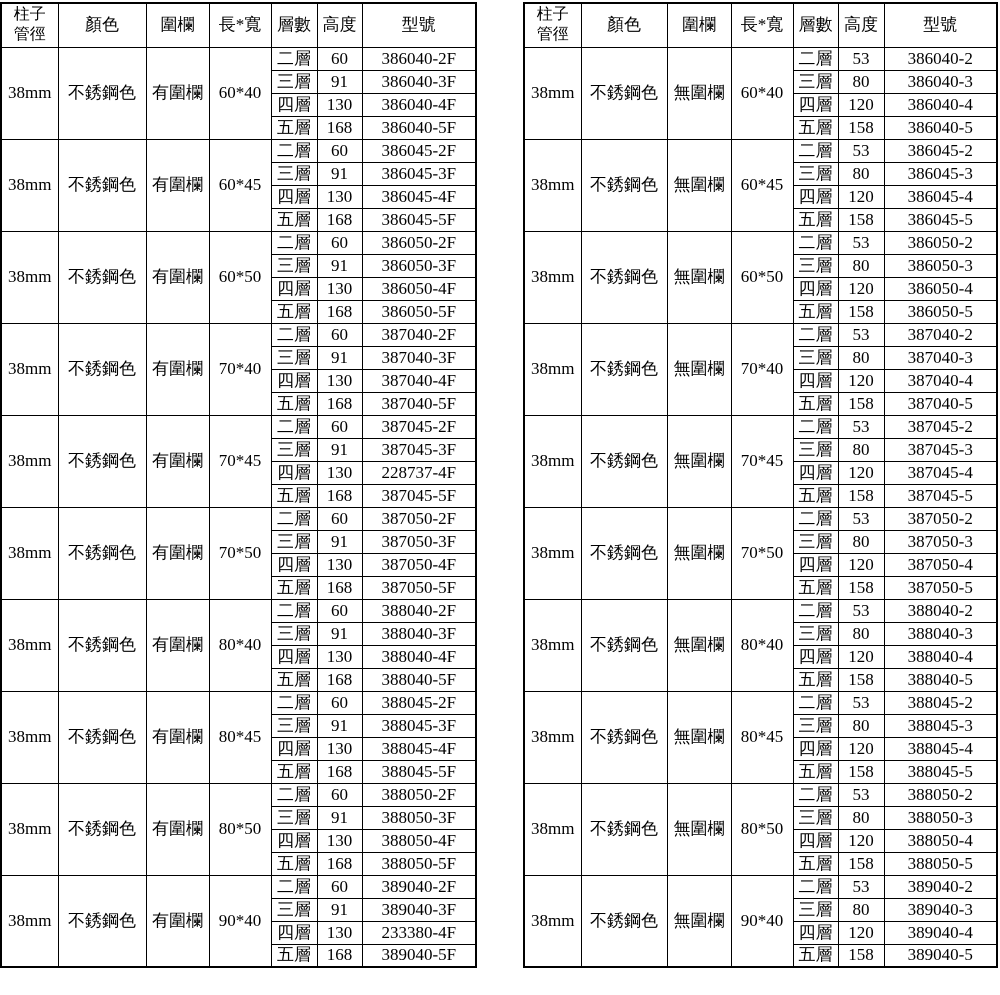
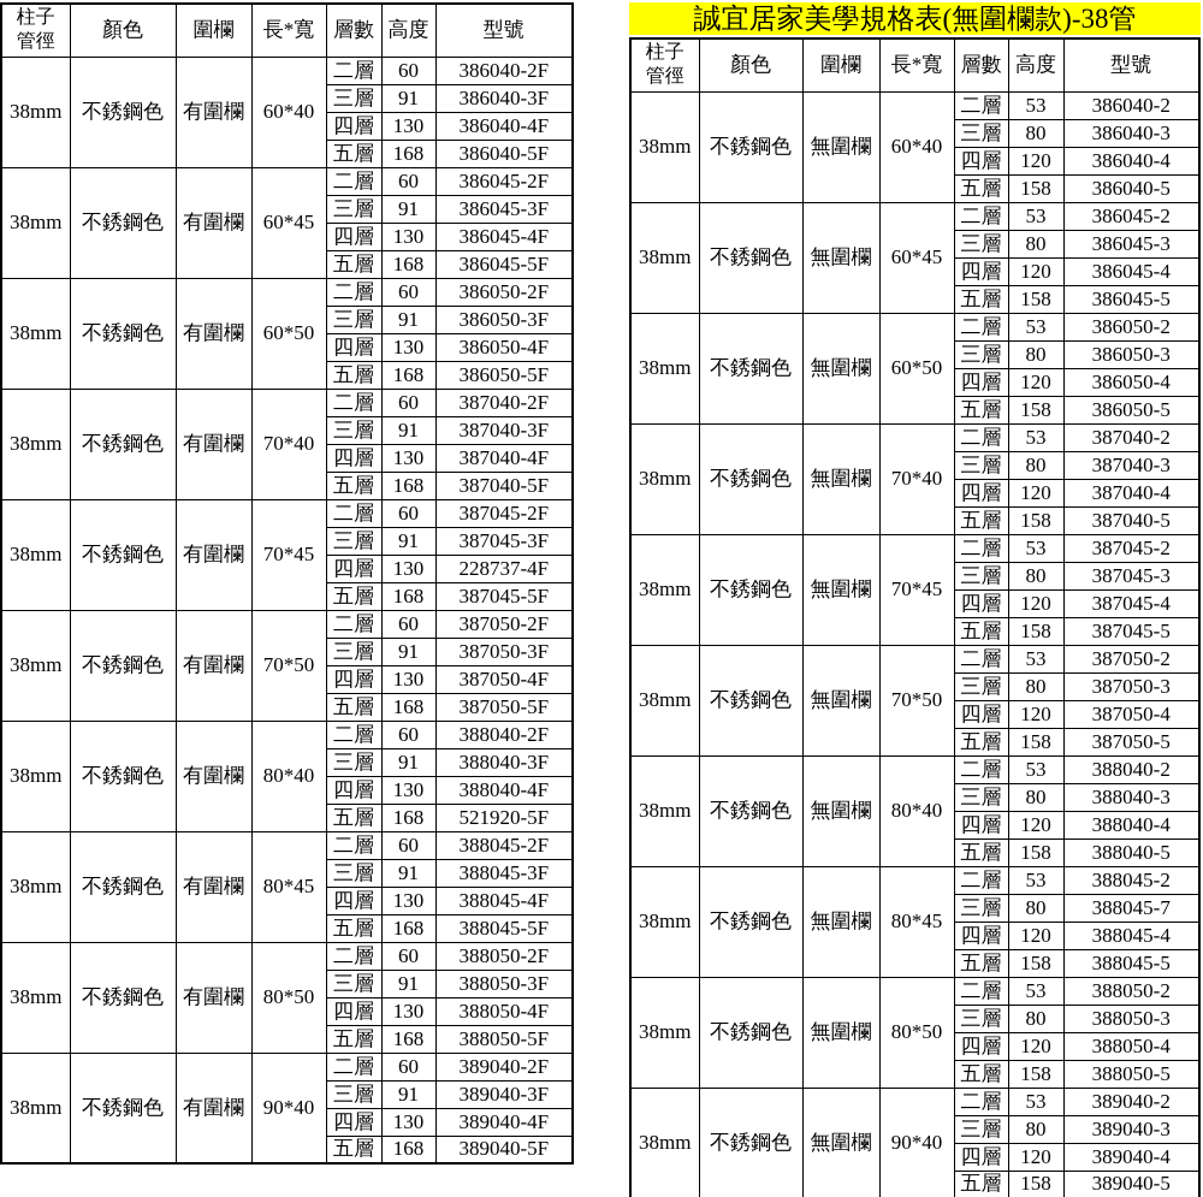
  柱子 管徑	顏色	圍欄	長*寬	層數	高度	型號
  38mm	不銹鋼色	有圍欄	60*40	二層	60	386040-2F
  三層	91	386040-3F
  四層	130	386040-4F
  五層	168	386040-5F
  38mm	不銹鋼色	有圍欄	60*45	二層	60	386045-2F
  三層	91	386045-3F
  四層	130	386045-4F
  五層	168	386045-5F
  38mm	不銹鋼色	有圍欄	60*50	二層	60	386050-2F
  三層	91	386050-3F
  四層	130	386050-4F
  五層	168	386050-5F
  38mm	不銹鋼色	有圍欄	70*40	二層	60	387040-2F
  三層	91	387040-3F
  四層	130	387040-4F
  五層	168	387040-5F
  38mm	不銹鋼色	有圍欄	70*45	二層	60	387045-2F
  三層	91	387045-3F
  四層	130	228737-4F
  五層	168	387045-5F
  38mm	不銹鋼色	有圍欄	70*50	二層	60	387050-2F
  三層	91	387050-3F
  四層	130	387050-4F
  五層	168	387050-5F
  38mm	不銹鋼色	有圍欄	80*40	二層	60	388040-2F
  三層	91	388040-3F
  四層	130	388040-4F
- 五層	168	388040-5F
+ 五層	168	521920-5F
  38mm	不銹鋼色	有圍欄	80*45	二層	60	388045-2F
  三層	91	388045-3F
  四層	130	388045-4F
  五層	168	388045-5F
  38mm	不銹鋼色	有圍欄	80*50	二層	60	388050-2F
  三層	91	388050-3F
  四層	130	388050-4F
  五層	168	388050-5F
  38mm	不銹鋼色	有圍欄	90*40	二層	60	389040-2F
  三層	91	389040-3F
- 四層	130	233380-4F
+ 四層	130	389040-4F
  五層	168	389040-5F
+ 誠宜居家美學規格表(無圍欄款)-38管
  柱子 管徑	顏色	圍欄	長*寬	層數	高度	型號
  38mm	不銹鋼色	無圍欄	60*40	二層	53	386040-2
  三層	80	386040-3
  四層	120	386040-4
  五層	158	386040-5
  38mm	不銹鋼色	無圍欄	60*45	二層	53	386045-2
  三層	80	386045-3
  四層	120	386045-4
  五層	158	386045-5
  38mm	不銹鋼色	無圍欄	60*50	二層	53	386050-2
  三層	80	386050-3
  四層	120	386050-4
  五層	158	386050-5
  38mm	不銹鋼色	無圍欄	70*40	二層	53	387040-2
  三層	80	387040-3
  四層	120	387040-4
  五層	158	387040-5
  38mm	不銹鋼色	無圍欄	70*45	二層	53	387045-2
  三層	80	387045-3
  四層	120	387045-4
  五層	158	387045-5
  38mm	不銹鋼色	無圍欄	70*50	二層	53	387050-2
  三層	80	387050-3
  四層	120	387050-4
  五層	158	387050-5
  38mm	不銹鋼色	無圍欄	80*40	二層	53	388040-2
  三層	80	388040-3
  四層	120	388040-4
  五層	158	388040-5
  38mm	不銹鋼色	無圍欄	80*45	二層	53	388045-2
- 三層	80	388045-3
+ 三層	80	388045-7
  四層	120	388045-4
  五層	158	388045-5
  38mm	不銹鋼色	無圍欄	80*50	二層	53	388050-2
  三層	80	388050-3
  四層	120	388050-4
  五層	158	388050-5
  38mm	不銹鋼色	無圍欄	90*40	二層	53	389040-2
  三層	80	389040-3
  四層	120	389040-4
  五層	158	389040-5
